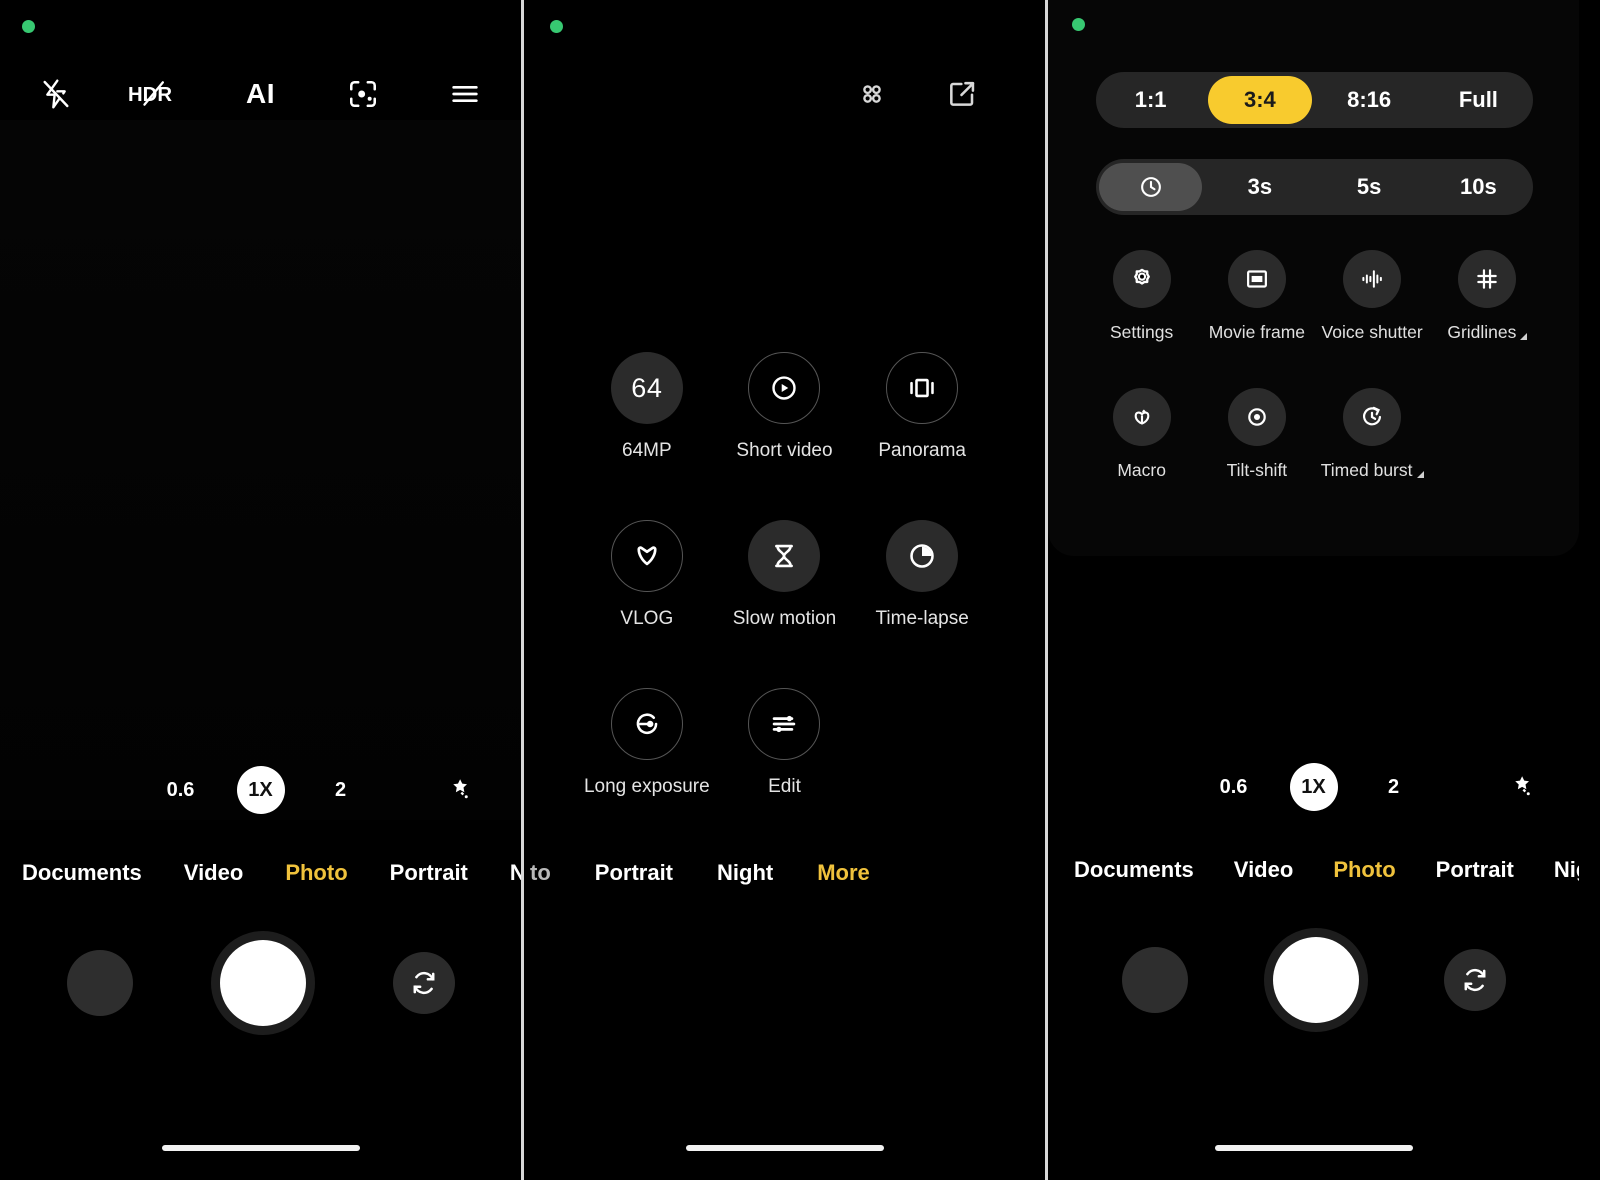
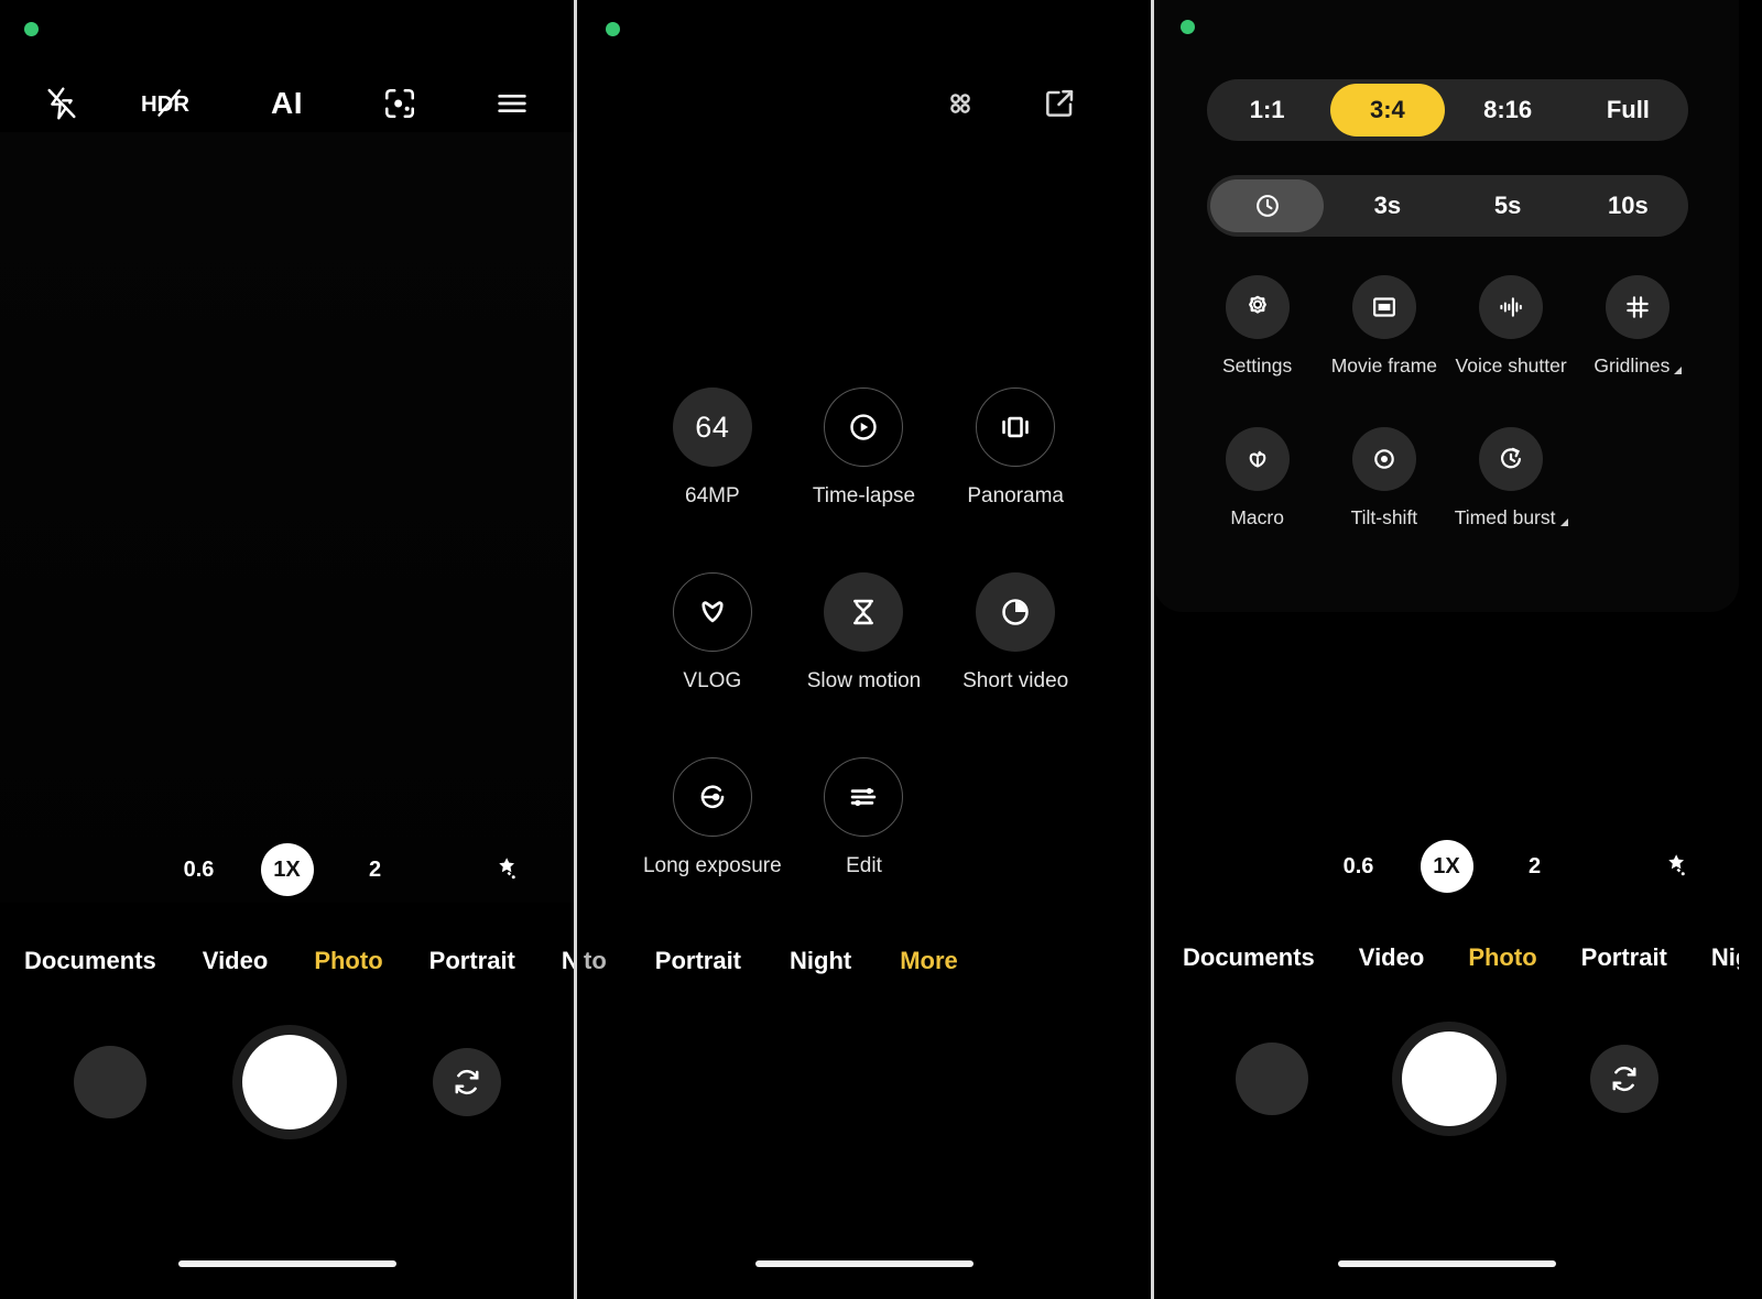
  HDR
  AI
  0.6
  1X
  2
  Documents
  Video
  Photo
  Portrait
  64
  64MP
- Short video
+ Time-lapse
  Panorama
  VLOG
  Slow motion
- Time-lapse
+ Short video
  Long exposure
  Edit
  to
  Portrait
  Night
  More
  1:1
  3:4
  8:16
  Full
  3s
  5s
  10s
  Settings
  Movie frame
  Voice shutter
  Gridlines
  Macro
  Tilt-shift
  Timed burst
  0.6
  1X
  2
  Documents
  Video
  Photo
  Portrait
